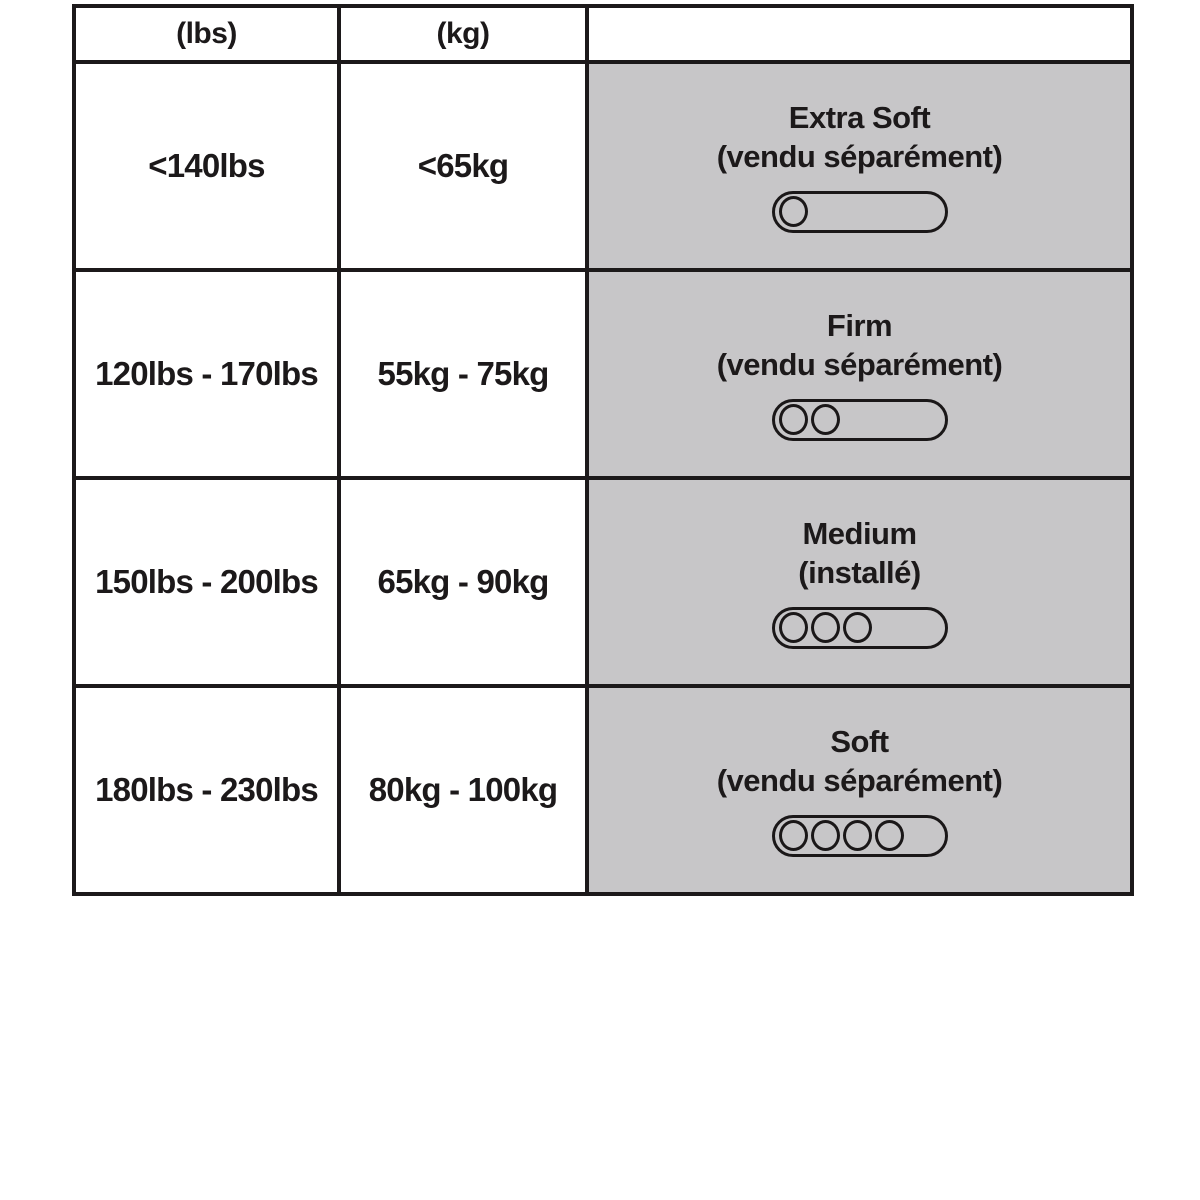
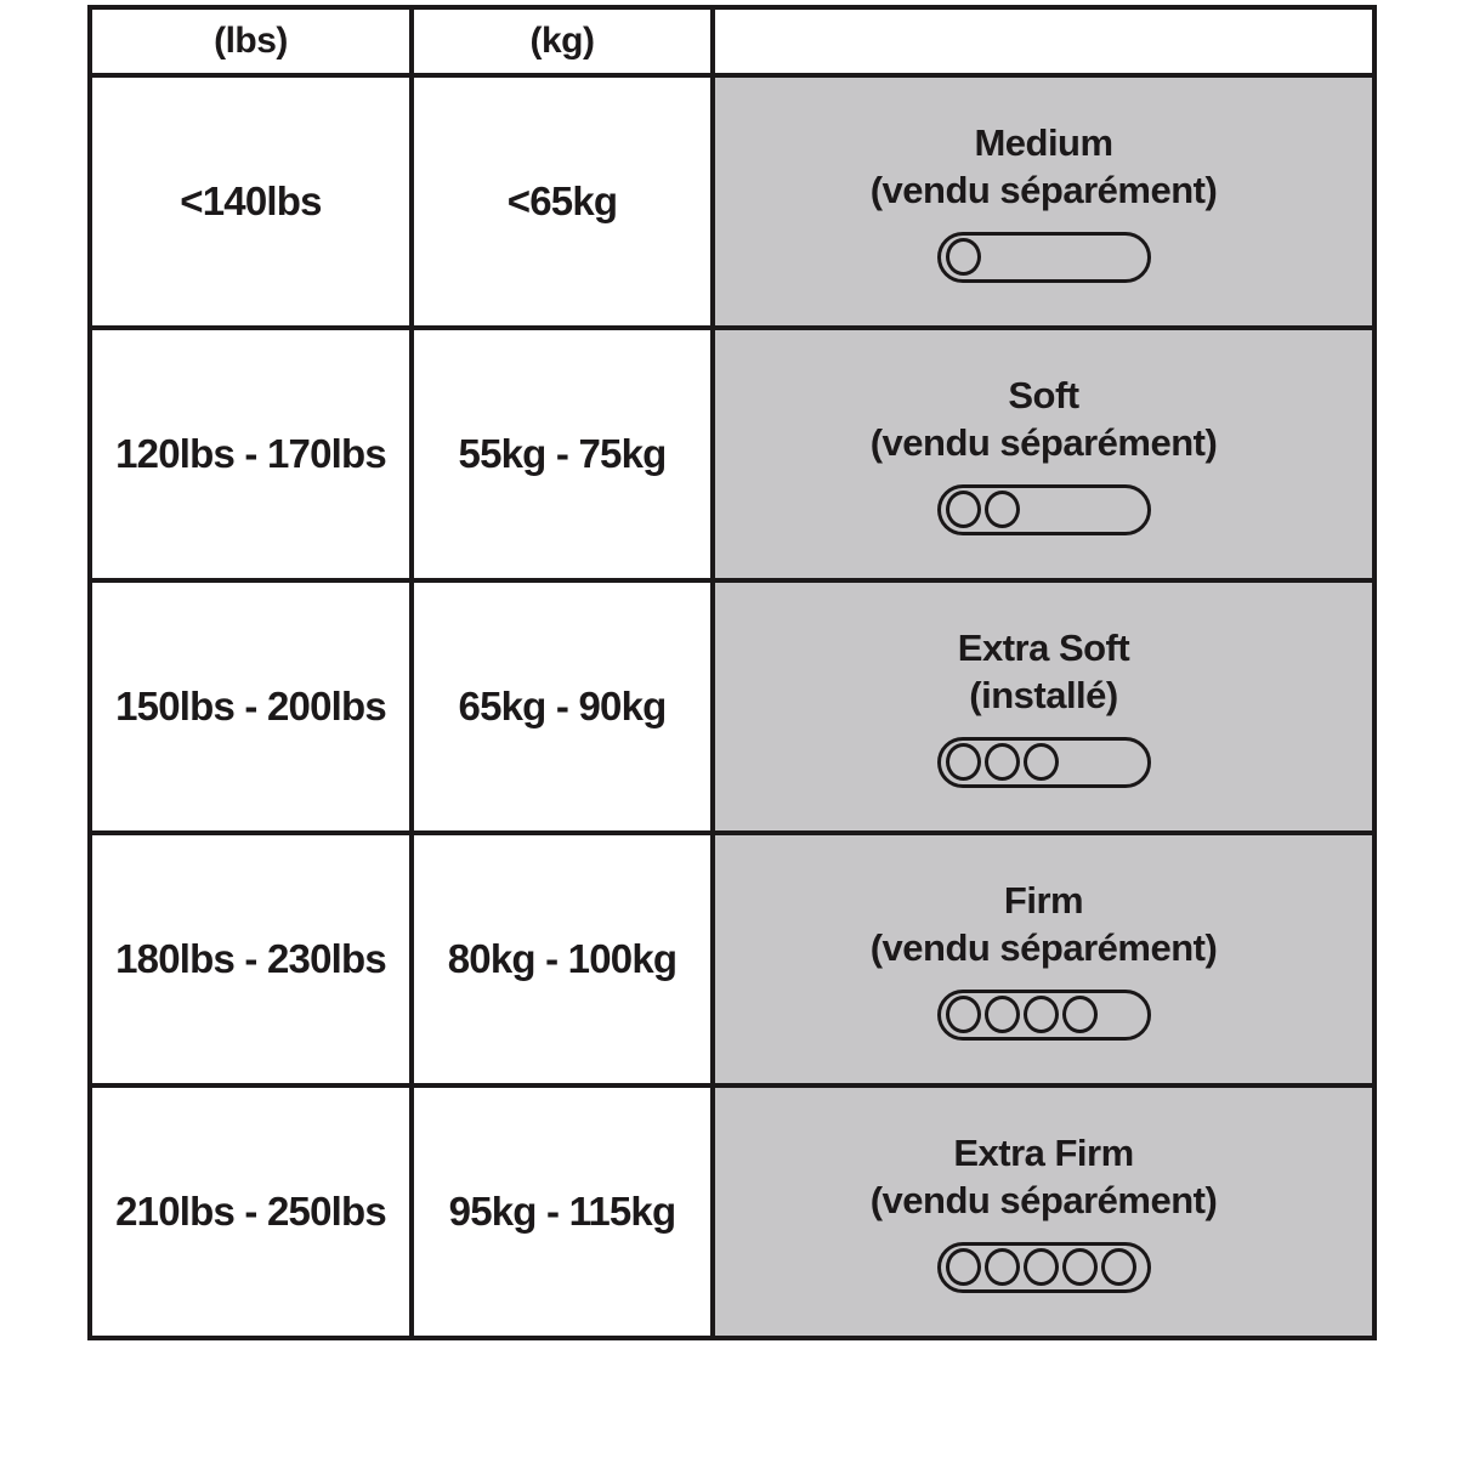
  (lbs)	(kg)
- <140lbs	<65kg	Extra Soft (vendu séparément)
+ <140lbs	<65kg	Medium (vendu séparément)
- 120lbs - 170lbs	55kg - 75kg	Firm (vendu séparément)
+ 120lbs - 170lbs	55kg - 75kg	Soft (vendu séparément)
- 150lbs - 200lbs	65kg - 90kg	Medium (installé)
+ 150lbs - 200lbs	65kg - 90kg	Extra Soft (installé)
- 180lbs - 230lbs	80kg - 100kg	Soft (vendu séparément)
+ 180lbs - 230lbs	80kg - 100kg	Firm (vendu séparément)
+ 210lbs - 250lbs	95kg - 115kg	Extra Firm (vendu séparément)
